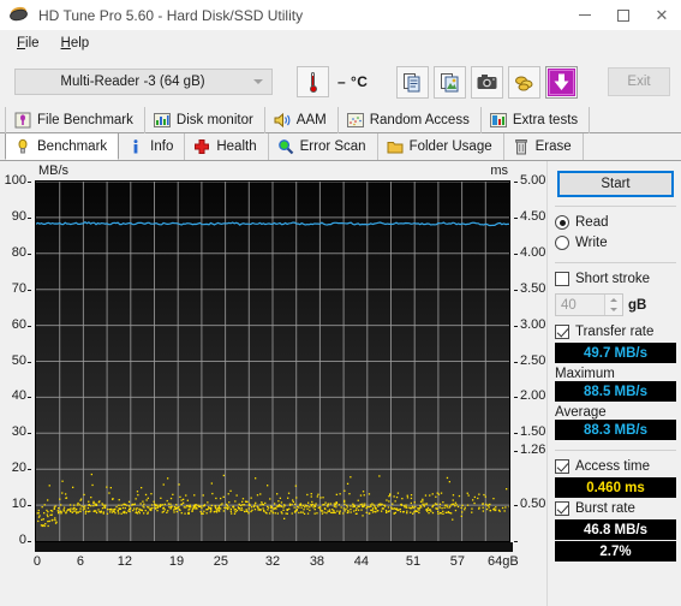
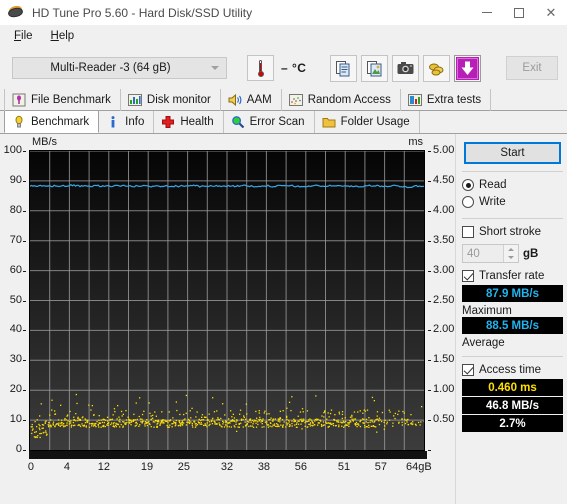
  HD Tune Pro 5.60 - Hard Disk/SSD Utility
  ✕
  File
  Help
  Multi-Reader -3 (64 gB)
  – °C
  Exit
  File Benchmark
  Disk monitor
  AAM
  Random Access
  Extra tests
  Benchmark
  Info
  Health
  Error Scan
  Folder Usage
- Erase
  MB/s
  ms
  0
  10
  20
  30
  40
  50
  60
  70
  80
  90
  100
  0.50
- 1.26
+ 1.00
  1.50
  2.00
  2.50
  3.00
  3.50
  4.00
  4.50
  5.00
  0
- 6
+ 4
  12
  19
  25
  32
  38
- 44
+ 56
  51
  57
  64gB
  Start
  Read
  Write
  Short stroke
  40
  gB
  Transfer rate
- 49.7 MB/s
+ 87.9 MB/s
  Maximum
  88.5 MB/s
  Average
- 88.3 MB/s
  Access time
  0.460 ms
- Burst rate
  46.8 MB/s
  2.7%
